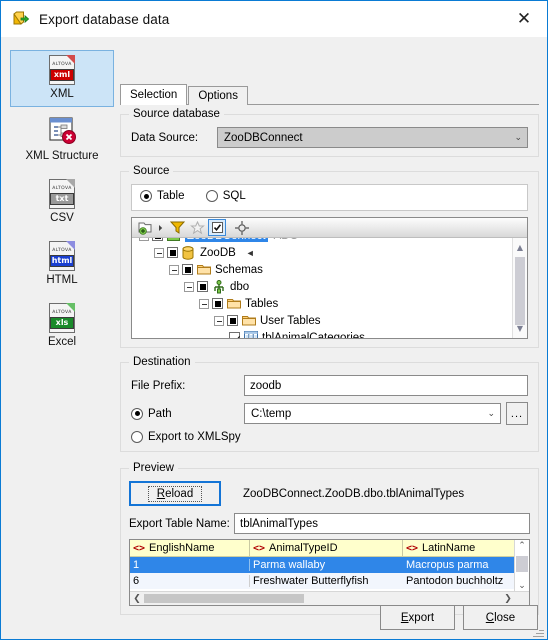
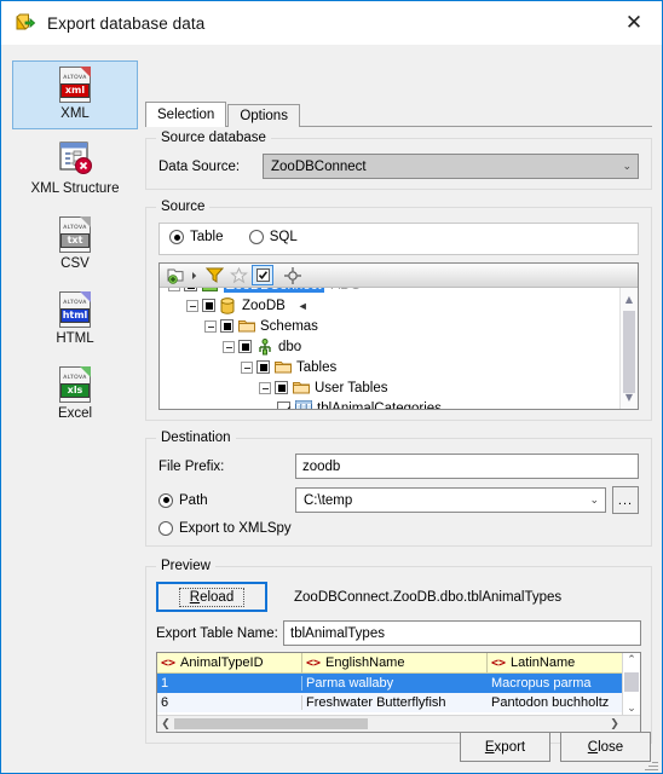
  Export database data
  ✕
  xml
  XML
  XML Structure
  txt
  CSV
  html
  HTML
  xls
  Excel
  Selection
  Options
  Source database
  Data Source:
  ZooDBConnect
  ⌄
  Source
  Table
  SQL
  ZooDB
  ◄
  Schemas
  dbo
  Tables
  User Tables
  tblAnimalCategories
  ▲
  ▼
  Destination
  File Prefix:
  zoodb
  Path
  C:\temp
  ⌄
  ...
  Export to XMLSpy
  Preview
  Reload
  ZooDBConnect.ZooDB.dbo.tblAnimalTypes
  Export Table Name:
  tblAnimalTypes
  <>
- EnglishName
+ AnimalTypeID
  <>
- AnimalTypeID
+ EnglishName
  <>
  LatinName
  1
  Parma wallaby
  Macropus parma
  6
  Freshwater Butterflyfish
  Pantodon buchholtz
  ⌃
  ⌄
  ❮
  ❯
  E
  xport
  C
  lose
